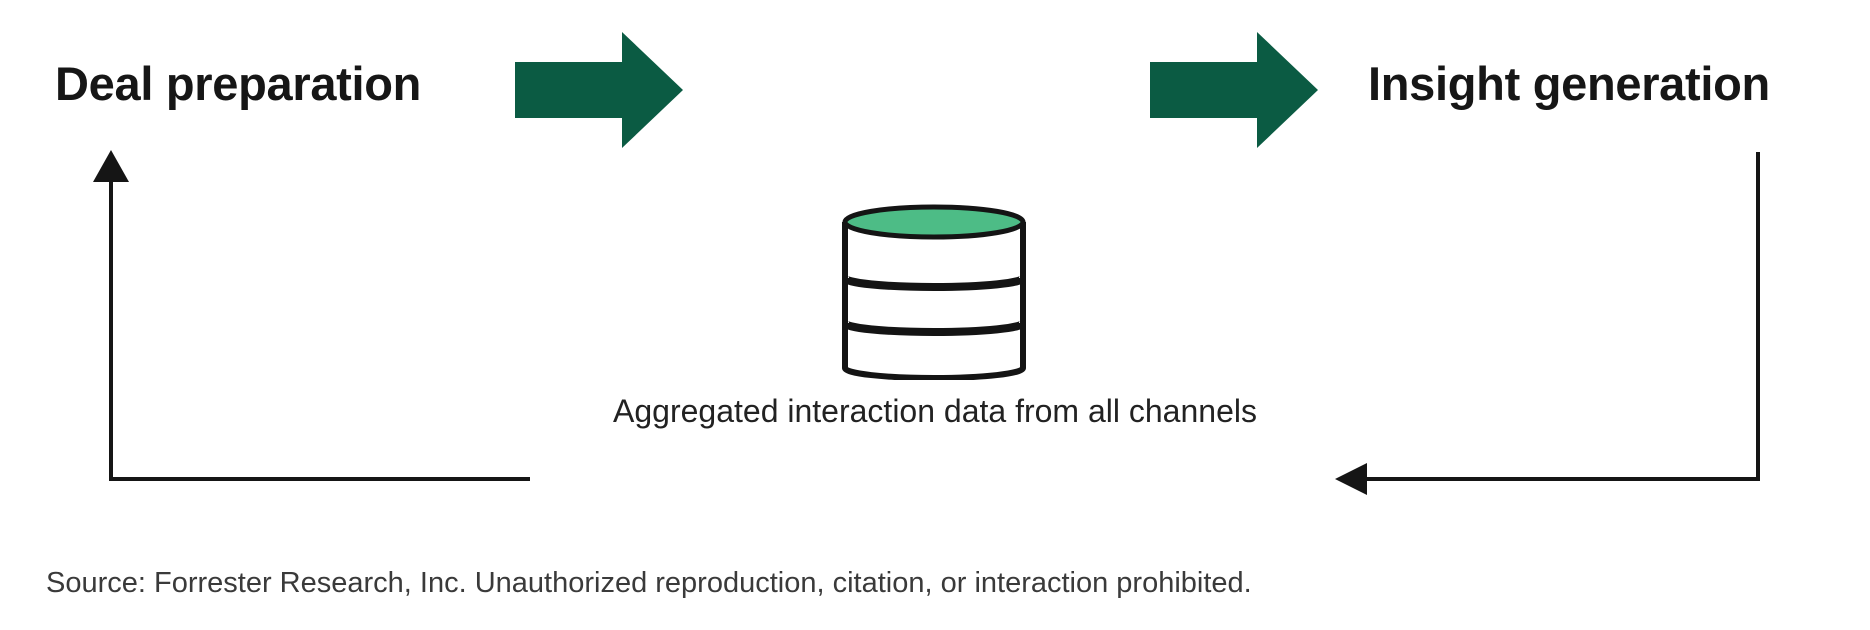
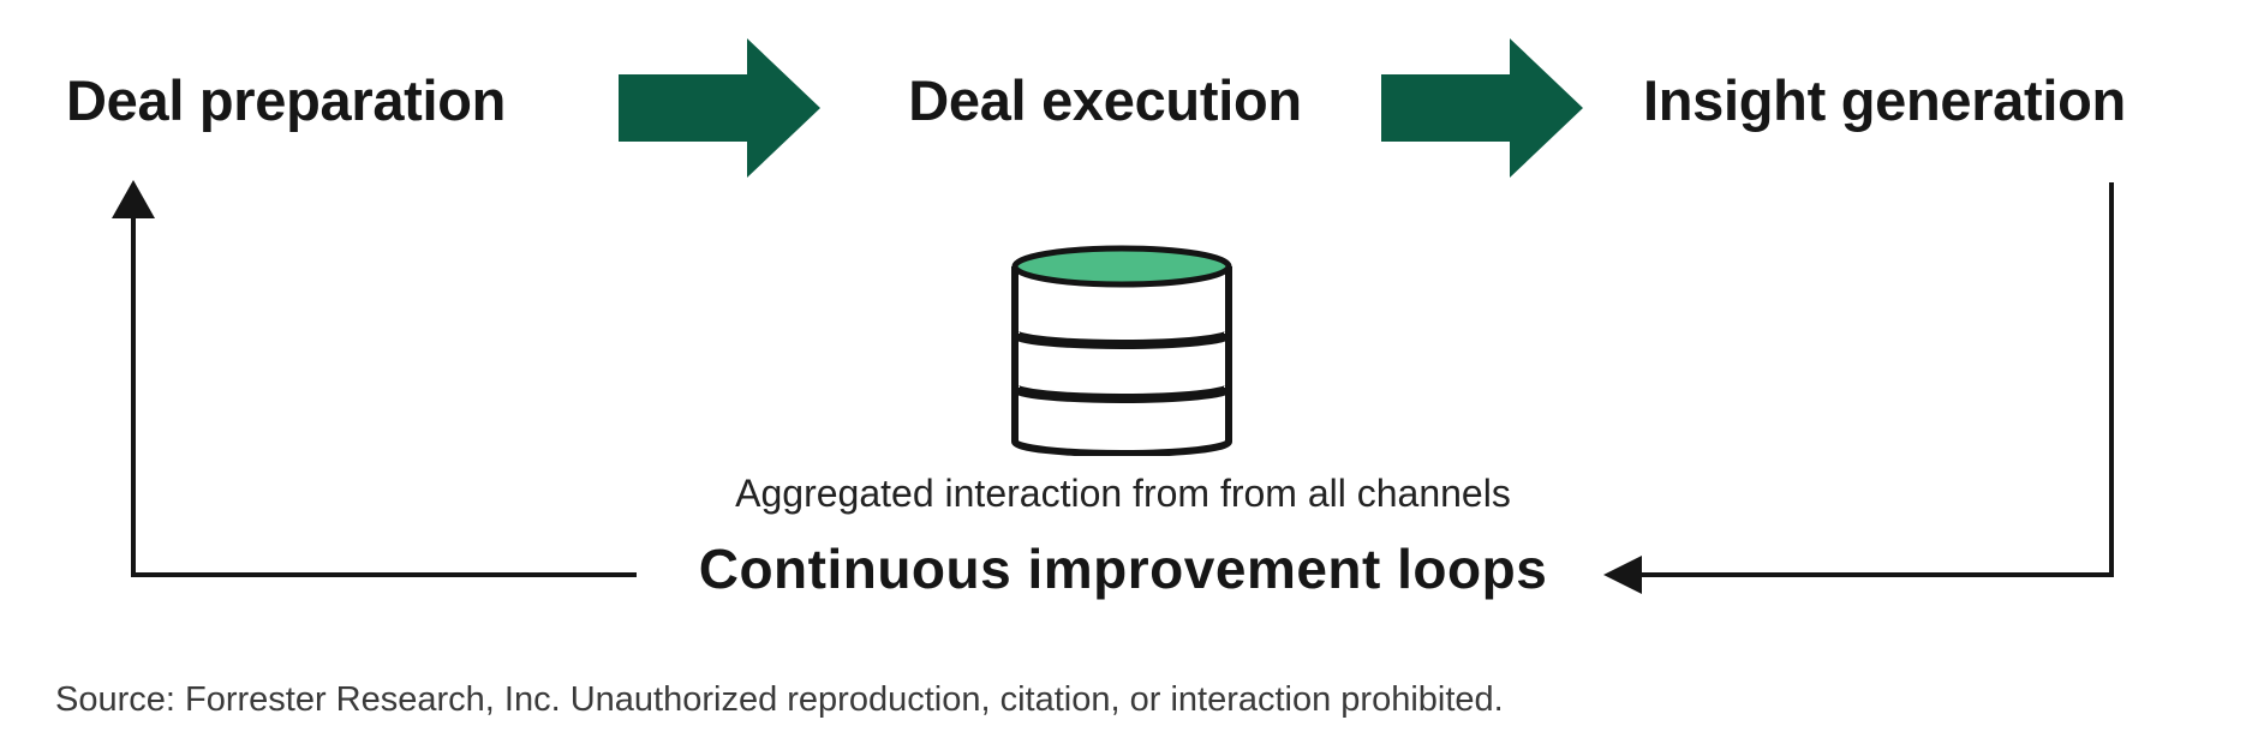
  Deal preparation
+ Deal execution
  Insight generation
- Aggregated interaction data from all channels
+ Aggregated interaction from from all channels
+ Continuous improvement loops
  Source: Forrester Research, Inc. Unauthorized reproduction, citation, or interaction prohibited.
